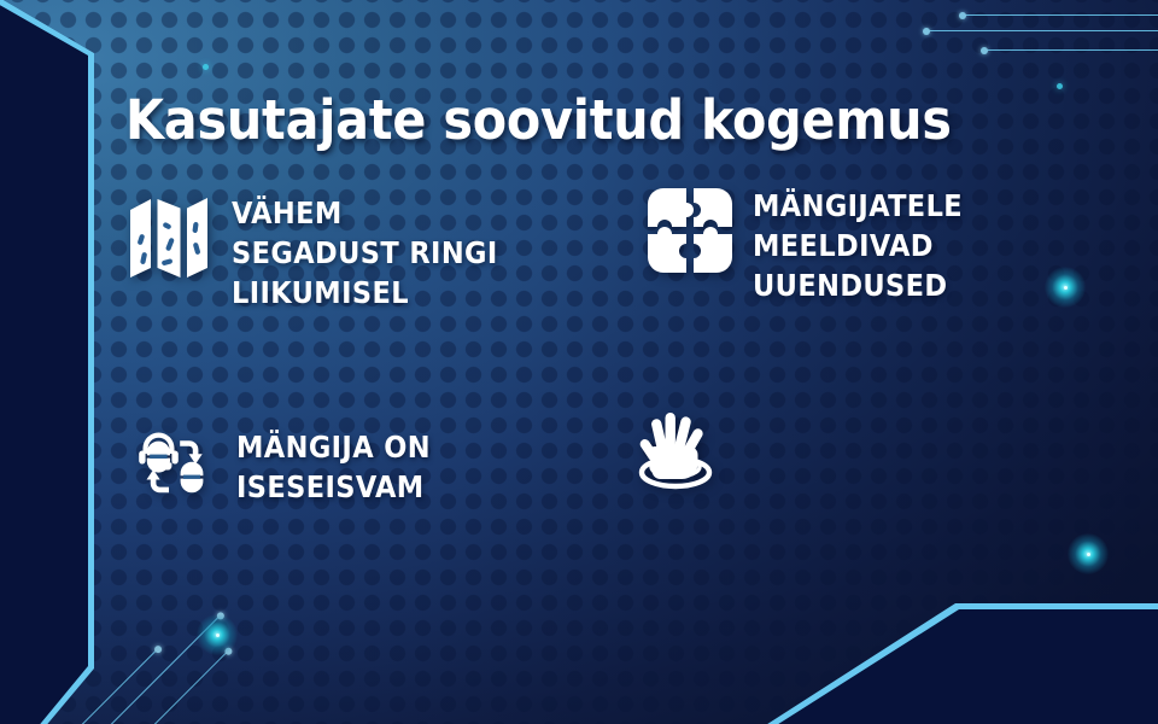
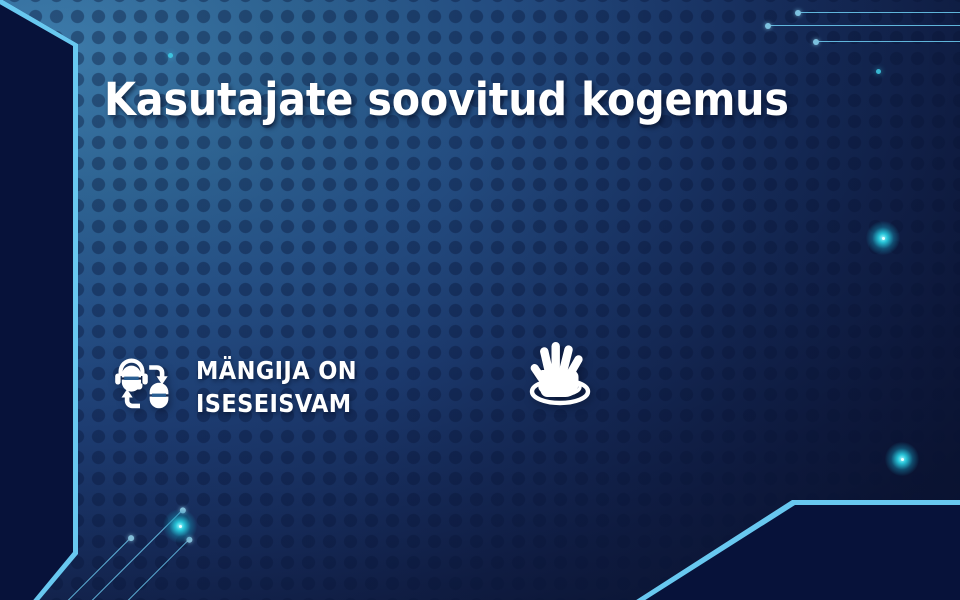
  Kasutajate soovitud kogemus
- VÄHEM
- SEGADUST RINGI
- LIIKUMISEL
- MÄNGIJATELE
- MEELDIVAD
- UUENDUSED
  MÄNGIJA ON
  ISESEISVAM
